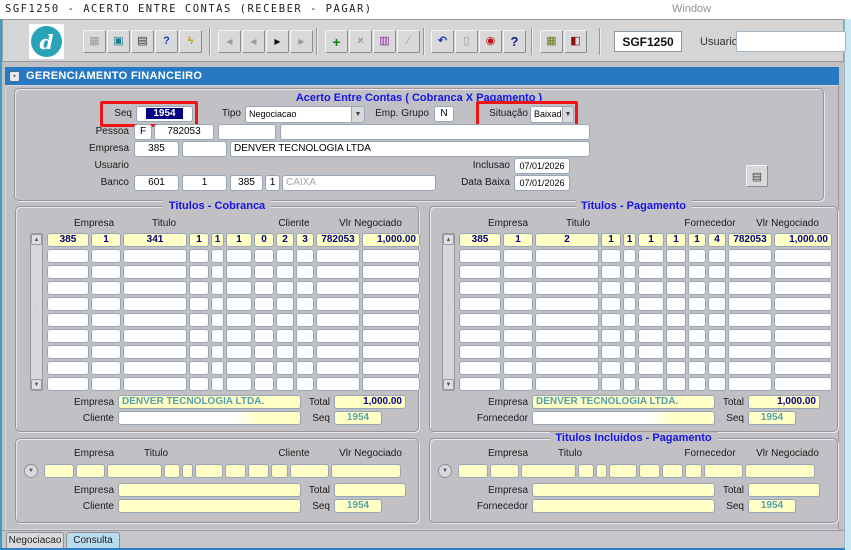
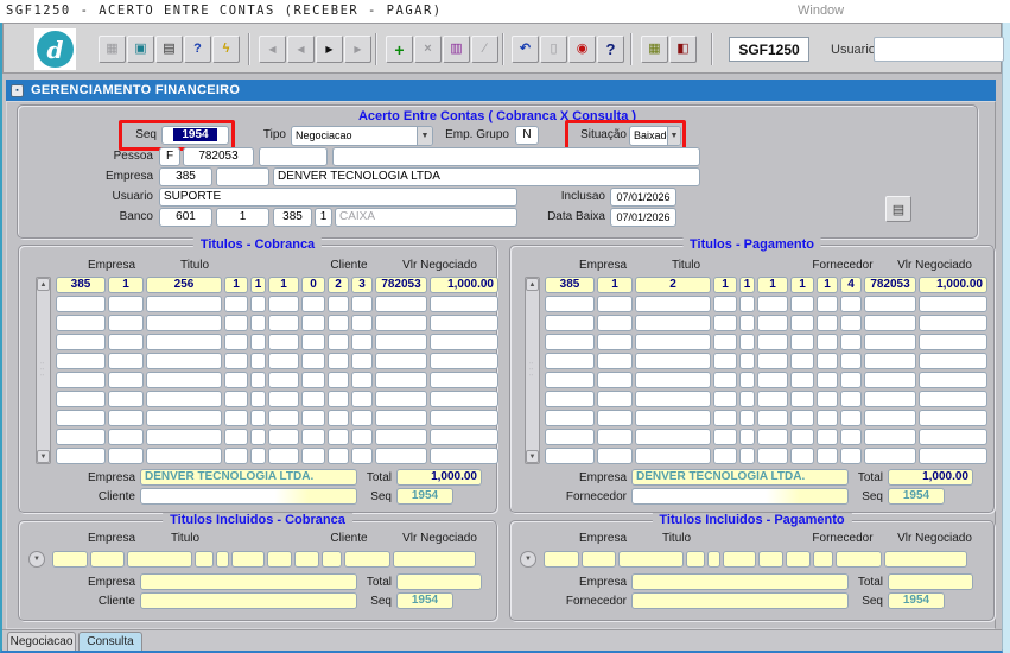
  SGF1250 - ACERTO ENTRE CONTAS (RECEBER - PAGAR)
  Window
  d
  ▦
  ▣
  ▤
  ?
  ϟ
  ◀
  ◀
  ▶
  ▶
  +
  ×
  ▥
  ∕
  ↶
  ▯
  ◉
  ?
  ▦
  ◧
  SGF1250
  Usuario
  GERENCIAMENTO FINANCEIRO
- Acerto Entre Contas ( Cobranca X Pagamento )
+ Acerto Entre Contas ( Cobranca X Consulta )
  Seq
  1954
  Tipo
  Negociacao
  Emp. Grupo
  N
  Situação
  Baixad
  Pessoa
  F
  782053
  Empresa
  385
  DENVER TECNOLOGIA LTDA
  Usuario
+ SUPORTE
  Inclusao
  07/01/2026
  Banco
  601
  1
  385
  1
  CAIXA
  Data Baixa
  07/01/2026
  ▤
  Titulos - Cobranca
  Empresa
  Titulo
  Cliente
  Vlr Negociado
  385
  1
- 341
+ 256
  1
  1
  1
  0
  2
  3
  782053
  1,000.00
  Empresa
  DENVER TECNOLOGIA LTDA.
  Total
  1,000.00
  Cliente
  Seq
  1954
  Titulos - Pagamento
  Empresa
  Titulo
  Fornecedor
  Vlr Negociado
  385
  1
  2
  1
  1
  1
  1
  1
  4
  782053
  1,000.00
  Empresa
  DENVER TECNOLOGIA LTDA.
  Total
  1,000.00
  Fornecedor
  Seq
  1954
+ Titulos Incluidos - Cobranca
  Empresa
  Titulo
  Cliente
  Vlr Negociado
  Empresa
  Total
  Cliente
  Seq
  1954
  Titulos Incluidos - Pagamento
  Empresa
  Titulo
  Fornecedor
  Vlr Negociado
  Empresa
  Total
  Fornecedor
  Seq
  1954
  Negociacao
  Consulta
